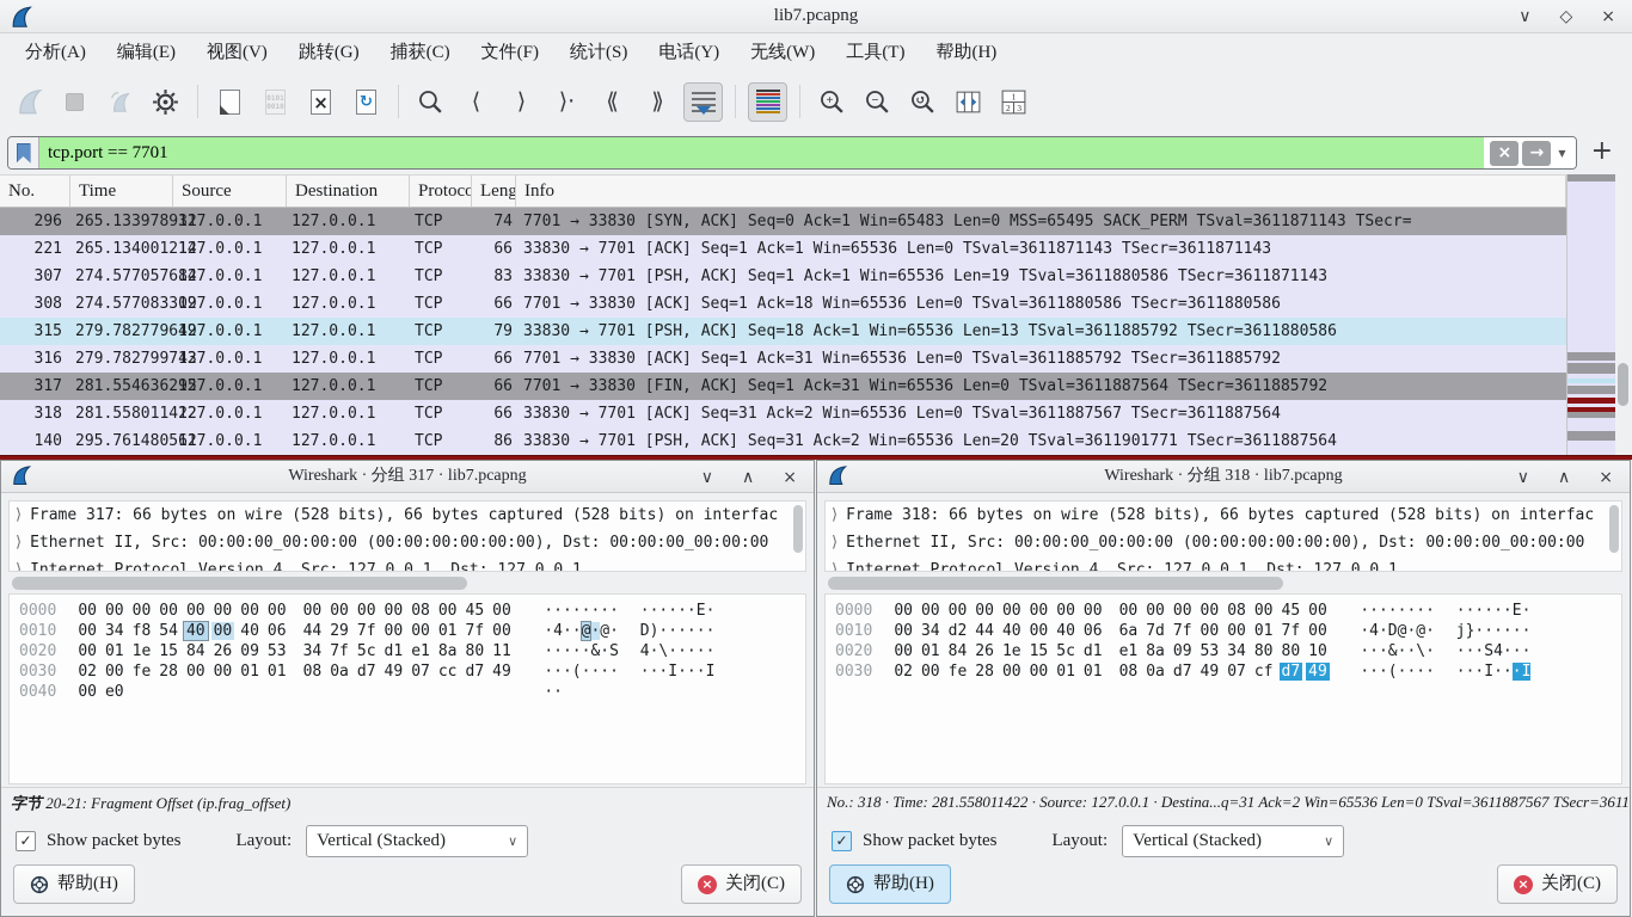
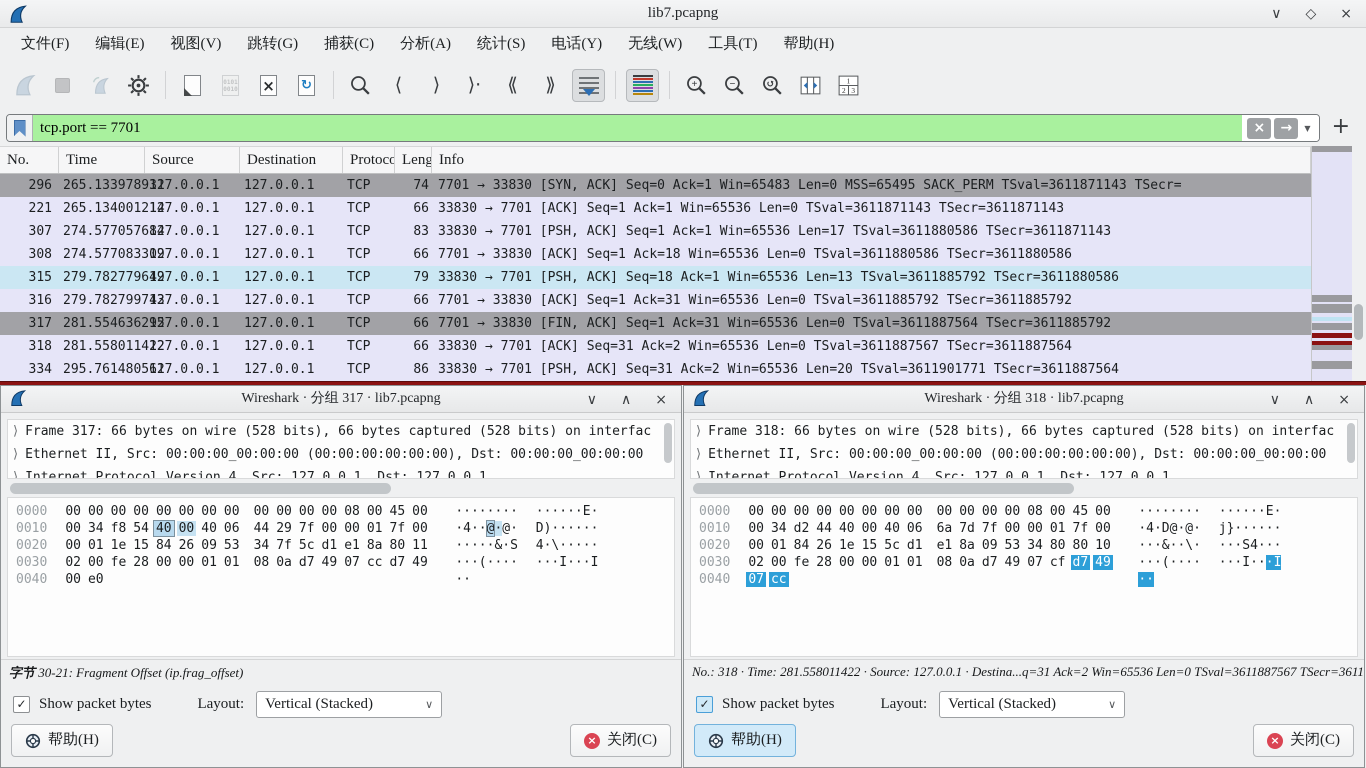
  lib7.pcapng
  ∨
  ◇
  ×
- 分析(A)
+ 文件(F)
  编辑(E)
  视图(V)
  跳转(G)
  捕获(C)
- 文件(F)
+ 分析(A)
  统计(S)
  电话(Y)
  无线(W)
  工具(T)
  帮助(H)
  ×
  ↻
  ⟨
  ⟩
  ⟩·
  ⟪
  ⟫
  +
  −
  ↺
  1
  2
  3
  tcp.port == 7701
  ×
  →
  ▼
  +
  No.
  Time
  Source
  Destination
  Protoco
  Info
  296
  265.1339789
  127.0.0.1
  127.0.0.1
  TCP
  74
  7701 → 33830 [SYN, ACK] Seq=0 Ack=1 Win=65483 Len=0 MSS=65495 SACK_PERM TSval=3611871143 TSecr=
  221
  265.1340012
  127.0.0.1
  127.0.0.1
  TCP
  66
  33830 → 7701 [ACK] Seq=1 Ack=1 Win=65536 Len=0 TSval=3611871143 TSecr=3611871143
  307
  274.5770576
  127.0.0.1
  127.0.0.1
  TCP
  83
- 33830 → 7701 [PSH, ACK] Seq=1 Ack=1 Win=65536 Len=19 TSval=3611880586 TSecr=3611871143
+ 33830 → 7701 [PSH, ACK] Seq=1 Ack=1 Win=65536 Len=17 TSval=3611880586 TSecr=3611871143
  308
  274.5770833
  127.0.0.1
  127.0.0.1
  TCP
  66
  7701 → 33830 [ACK] Seq=1 Ack=18 Win=65536 Len=0 TSval=3611880586 TSecr=3611880586
  315
  279.7827796
  127.0.0.1
  127.0.0.1
  TCP
  79
  33830 → 7701 [PSH, ACK] Seq=18 Ack=1 Win=65536 Len=13 TSval=3611885792 TSecr=3611880586
  316
  279.7827997
  127.0.0.1
  127.0.0.1
  TCP
  66
  7701 → 33830 [ACK] Seq=1 Ack=31 Win=65536 Len=0 TSval=3611885792 TSecr=3611885792
  317
  281.5546362
  127.0.0.1
  127.0.0.1
  TCP
  66
  7701 → 33830 [FIN, ACK] Seq=1 Ack=31 Win=65536 Len=0 TSval=3611887564 TSecr=3611885792
  318
  281.5580114
  127.0.0.1
  127.0.0.1
  TCP
  66
  33830 → 7701 [ACK] Seq=31 Ack=2 Win=65536 Len=0 TSval=3611887567 TSecr=3611887564
- 140
+ 334
  295.7614805
  127.0.0.1
  127.0.0.1
  TCP
  86
  33830 → 7701 [PSH, ACK] Seq=31 Ack=2 Win=65536 Len=20 TSval=3611901771 TSecr=3611887564
  Wireshark · 分组 317 · lib7.pcapng
  ∨
  ∧
  ×
  ⟩
  Frame 317: 66 bytes on wire (528 bits), 66 bytes captured (528 bits) on interfac
  ⟩
  Ethernet II, Src: 00:00:00_00:00:00 (00:00:00:00:00:00), Dst: 00:00:00_00:00:00
  ⟩
  Internet Protocol Version 4, Src: 127.0.0.1, Dst: 127.0.0.1
  0000 00 00 00 00 00 00 00 00 00 00 00 00 08 00 45 00 ········ ······E·
  0010 00 34 f8 54 40 00 40 06 44 29 7f 00 00 01 7f 00 ·4··@·@· D)······
  0020 00 01 1e 15 84 26 09 53 34 7f 5c d1 e1 8a 80 11 ·····&·S 4·\·····
  0030 02 00 fe 28 00 00 01 01 08 0a d7 49 07 cc d7 49 ···(···· ···I···I
  0040 00 e0 ··
- 字节 20-21: Fragment Offset (ip.frag_offset)
+ 字节 30-21: Fragment Offset (ip.frag_offset)
  ✓
  Show packet bytes
  Layout:
  Vertical (Stacked)
  ∨
  帮助(H)
  ×
  关闭(C)
  Wireshark · 分组 318 · lib7.pcapng
  ∨
  ∧
  ×
  ⟩
  Frame 318: 66 bytes on wire (528 bits), 66 bytes captured (528 bits) on interfac
  ⟩
  Ethernet II, Src: 00:00:00_00:00:00 (00:00:00:00:00:00), Dst: 00:00:00_00:00:00
  ⟩
  Internet Protocol Version 4, Src: 127.0.0.1, Dst: 127.0.0.1
  0000 00 00 00 00 00 00 00 00 00 00 00 00 08 00 45 00 ········ ······E·
  0010 00 34 d2 44 40 00 40 06 6a 7d 7f 00 00 01 7f 00 ·4·D@·@· j}······
  0020 00 01 84 26 1e 15 5c d1 e1 8a 09 53 34 80 80 10 ···&··\· ···S4···
  0030 02 00 fe 28 00 00 01 01 08 0a d7 49 07 cf d7 49 ···(···· ···I···I
+ 0040 07 cc ··
  No.: 318 · Time: 281.558011422 · Source: 127.0.0.1 · Destina...q=31 Ack=2 Win=65536 Len=0 TSval=3611887567 TSecr=3611
  ✓
  Show packet bytes
  Layout:
  Vertical (Stacked)
  ∨
  帮助(H)
  ×
  关闭(C)
